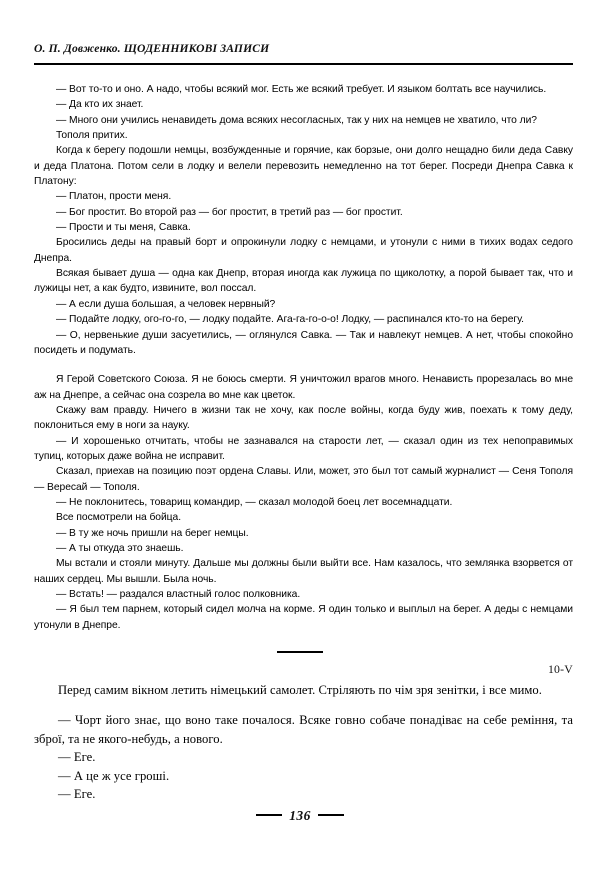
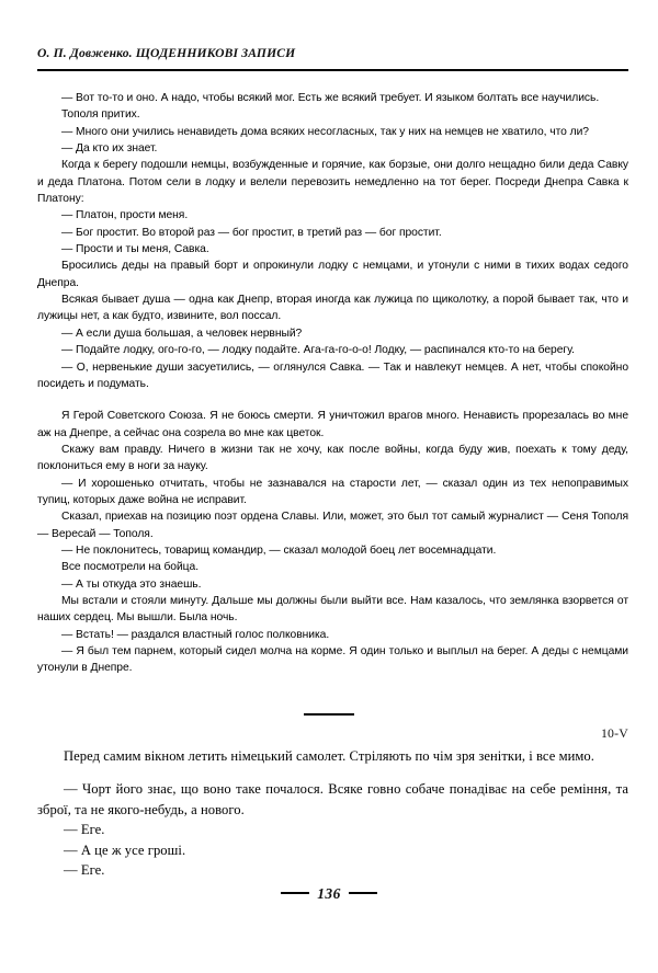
  О. П. Довженко. ЩОДЕННИКОВІ ЗАПИСИ
  — Вот то-то и оно. А надо, чтобы всякий мог. Есть же всякий требует. И языком болтать все научились.
- — Да кто их знает.
+ Тополя притих.
  — Много они учились ненавидеть дома всяких несогласных, так у них на немцев не хватило, что ли?
- Тополя притих.
+ — Да кто их знает.
  Когда к берегу подошли немцы, возбужденные и горячие, как борзые, они долго нещадно били деда Савку и деда Платона. Потом сели в лодку и велели перевозить немедленно на тот берег. Посреди Днепра Савка к Платону:
  — Платон, прости меня.
  — Бог простит. Во второй раз — бог простит, в третий раз — бог простит.
  — Прости и ты меня, Савка.
  Бросились деды на правый борт и опрокинули лодку с немцами, и утонули с ними в тихих водах седого Днепра.
  Всякая бывает душа — одна как Днепр, вторая иногда как лужица по щиколотку, а порой бывает так, что и лужицы нет, а как будто, извините, вол поссал.
  — А если душа большая, а человек нервный?
  — Подайте лодку, ого-го-го, — лодку подайте. Ага-га-го-о-о! Лодку, — распинался кто-то на берегу.
  — О, нервенькие души засуетились, — оглянулся Савка. — Так и навлекут немцев. А нет, чтобы спокойно посидеть и подумать.
  Я Герой Советского Союза. Я не боюсь смерти. Я уничтожил врагов много. Ненависть прорезалась во мне аж на Днепре, а сейчас она созрела во мне как цветок.
  Скажу вам правду. Ничего в жизни так не хочу, как после войны, когда буду жив, поехать к тому деду, поклониться ему в ноги за науку.
  — И хорошенько отчитать, чтобы не зазнавался на старости лет, — сказал один из тех непоправимых тупиц, которых даже война не исправит.
  Сказал, приехав на позицию поэт ордена Славы. Или, может, это был тот самый журналист — Сеня Тополя — Вересай — Тополя.
  — Не поклонитесь, товарищ командир, — сказал молодой боец лет восемнадцати.
  Все посмотрели на бойца.
- — В ту же ночь пришли на берег немцы.
  — А ты откуда это знаешь.
  Мы встали и стояли минуту. Дальше мы должны были выйти все. Нам казалось, что землянка взорвется от наших сердец. Мы вышли. Была ночь.
  — Встать! — раздался властный голос полковника.
  — Я был тем парнем, который сидел молча на корме. Я один только и выплыл на берег. А деды с немцами утонули в Днепре.
  10-V
  Перед самим вікном летить німецький самолет. Стріляють по чім зря зенітки, і все мимо.
  — Чорт його знає, що воно таке почалося. Всяке говно собаче понадіває на себе реміння, та зброї, та не якого-небудь, а нового.
  — Еге.
  — А це ж усе гроші.
  — Еге.
  136
